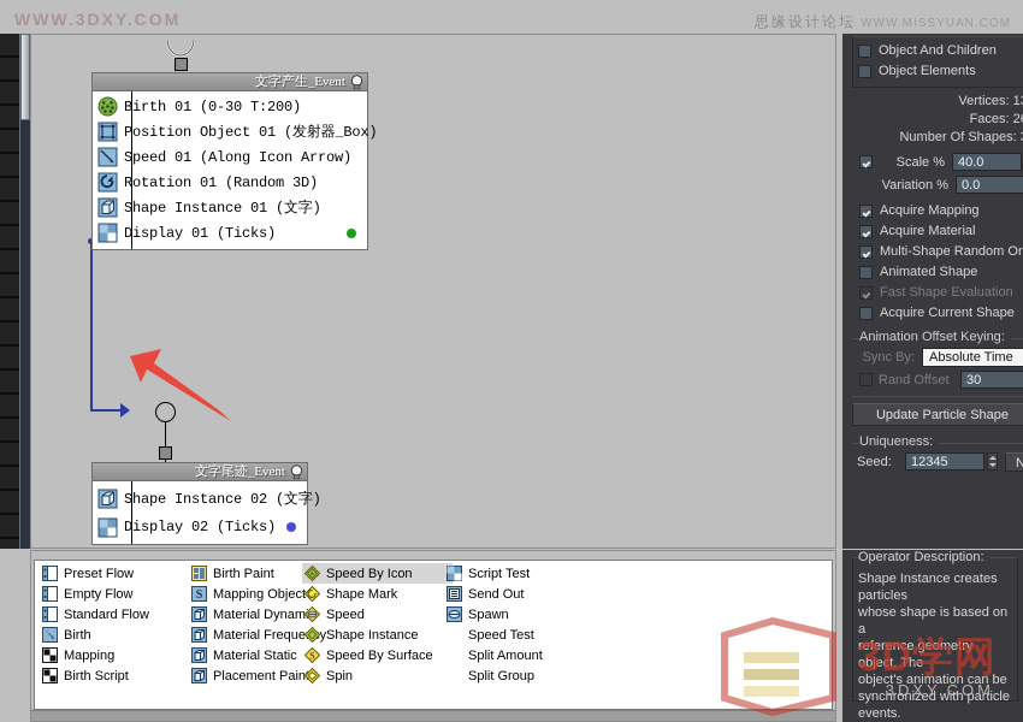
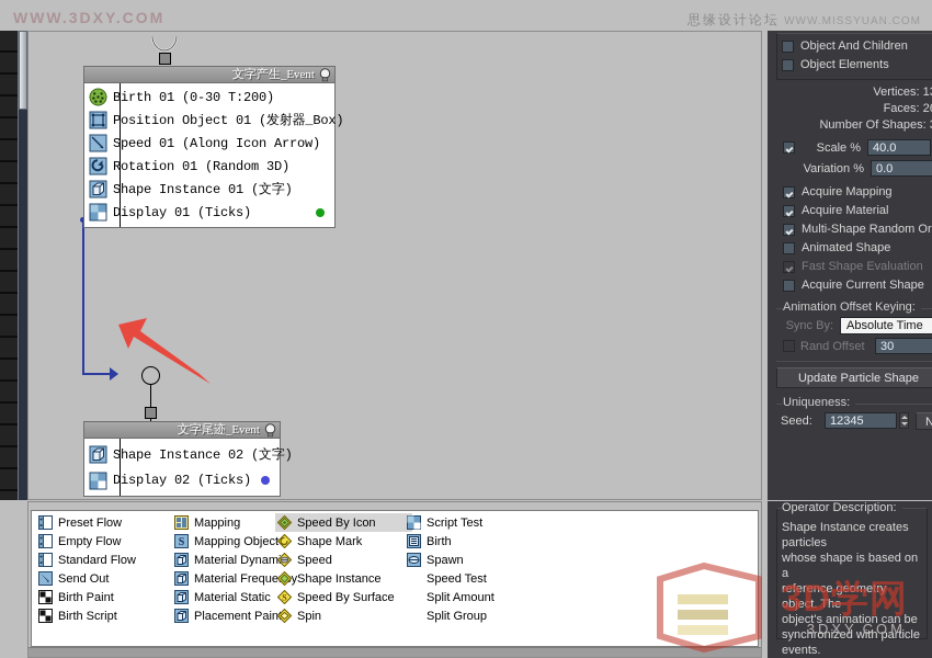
  WWW.3DXY.COM
  思缘设计论坛 WWW.MISSYUAN.COM
  文字产生_Event
  Birth 01 (0-30 T:200)
  Position Object 01 (发射器_Box)
  Speed 01 (Along Icon Arrow)
  Rotation 01 (Random 3D)
  Shape Instance 01 (文字)
  Display 01 (Ticks)
  文字尾迹_Event
  Shape Instance 02 (文字)
  Display 02 (Ticks)
  Object And Children
  Object Elements
  Vertices: 1
  Faces: 2
  Number Of Shapes:
  Scale %
  40.0
  Variation %
  0.0
  Acquire Mapping
  Acquire Material
  Multi-Shape Random Or
  Animated Shape
  Fast Shape Evaluation
  Acquire Current Shape
  Animation Offset Keying:
  Sync By:
  Absolute Time
  Rand Offset
  30
  Update Particle Shape
  Uniqueness:
  Seed:
  12345
  Preset Flow
  Empty Flow
  Standard Flow
- Birth
+ Send Out
- Mapping
+ Birth Paint
  Birth Script
- Birth Paint
+ Mapping
  S
  Mapping Object
  Material Dynam
  Material Frequey
  Material Static
  Placement Pain
  Speed By Icon
  Shape Mark
  Speed
  Shape Instance
  S
  Speed By Surface
  Spin
  Script Test
- Send Out
+ Birth
  Spawn
  Speed Test
  Split Amount
  Split Group
  Operator Description:
  Shape Instance creates particles
  whose shape is based on a
  reference geometry object. The
  object's animation can be
  synchronized with particle
  events.
  3D学网
  3DXY.COM
